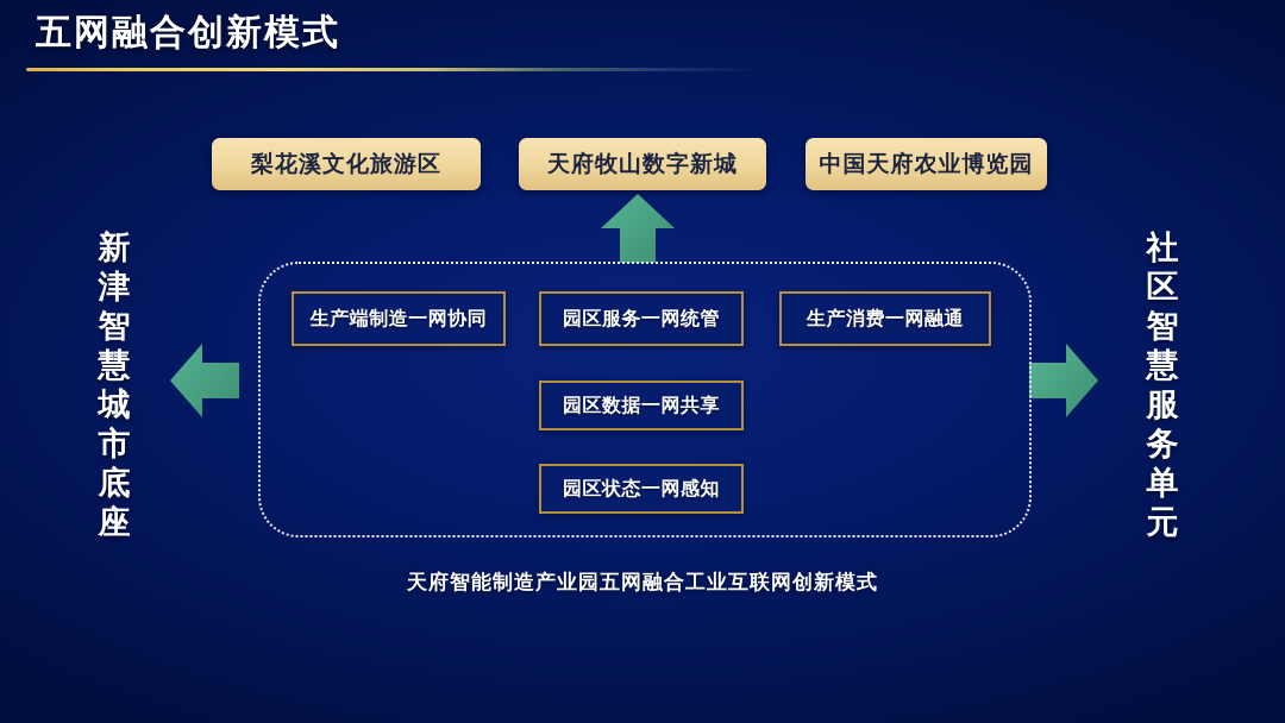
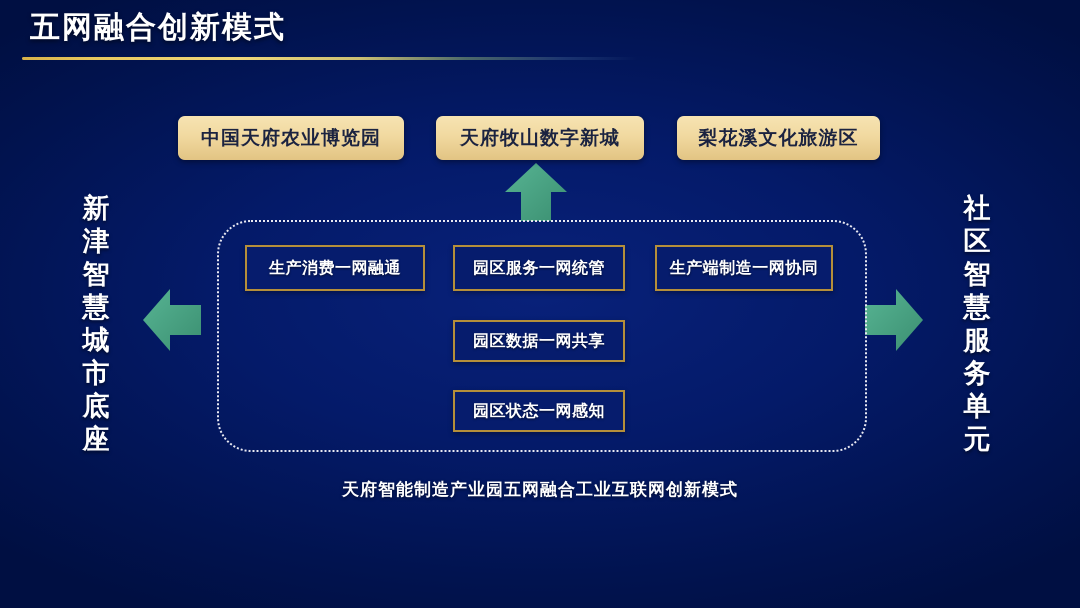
  五网融合创新模式
  新津智慧城市底座
  社区智慧服务单元
- 梨花溪文化旅游区
+ 中国天府农业博览园
  天府牧山数字新城
- 中国天府农业博览园
+ 梨花溪文化旅游区
- 生产端制造一网协同
+ 生产消费一网融通
  园区服务一网统管
- 生产消费一网融通
+ 生产端制造一网协同
  园区数据一网共享
  园区状态一网感知
  天府智能制造产业园五网融合工业互联网创新模式
